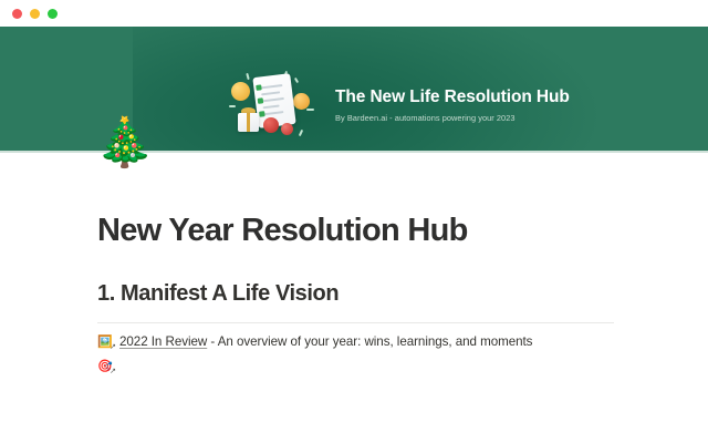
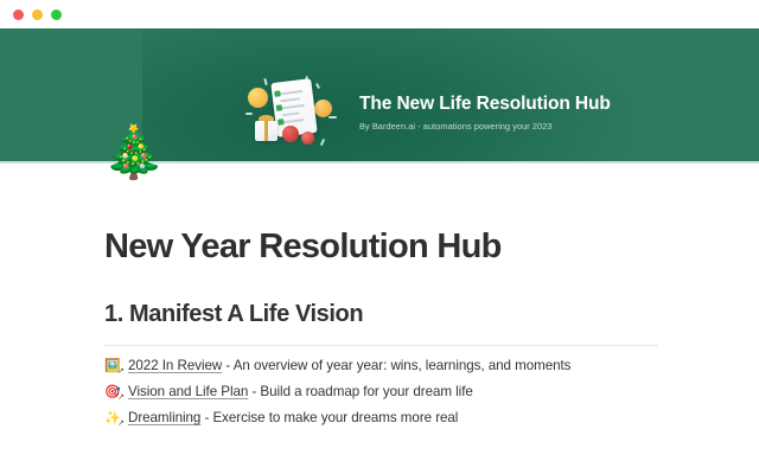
  The New Life Resolution Hub
  By Bardeen.ai - automations powering your 2023
  🎄
  New Year Resolution Hub
  1. Manifest A Life Vision
  🖼️
- 2022 In Review - An overview of your year: wins, learnings, and moments
+ 2022 In Review - An overview of year year: wins, learnings, and moments
  🎯
+ Vision and Life Plan - Build a roadmap for your dream life
+ ✨
+ Dreamlining - Exercise to make your dreams more real
